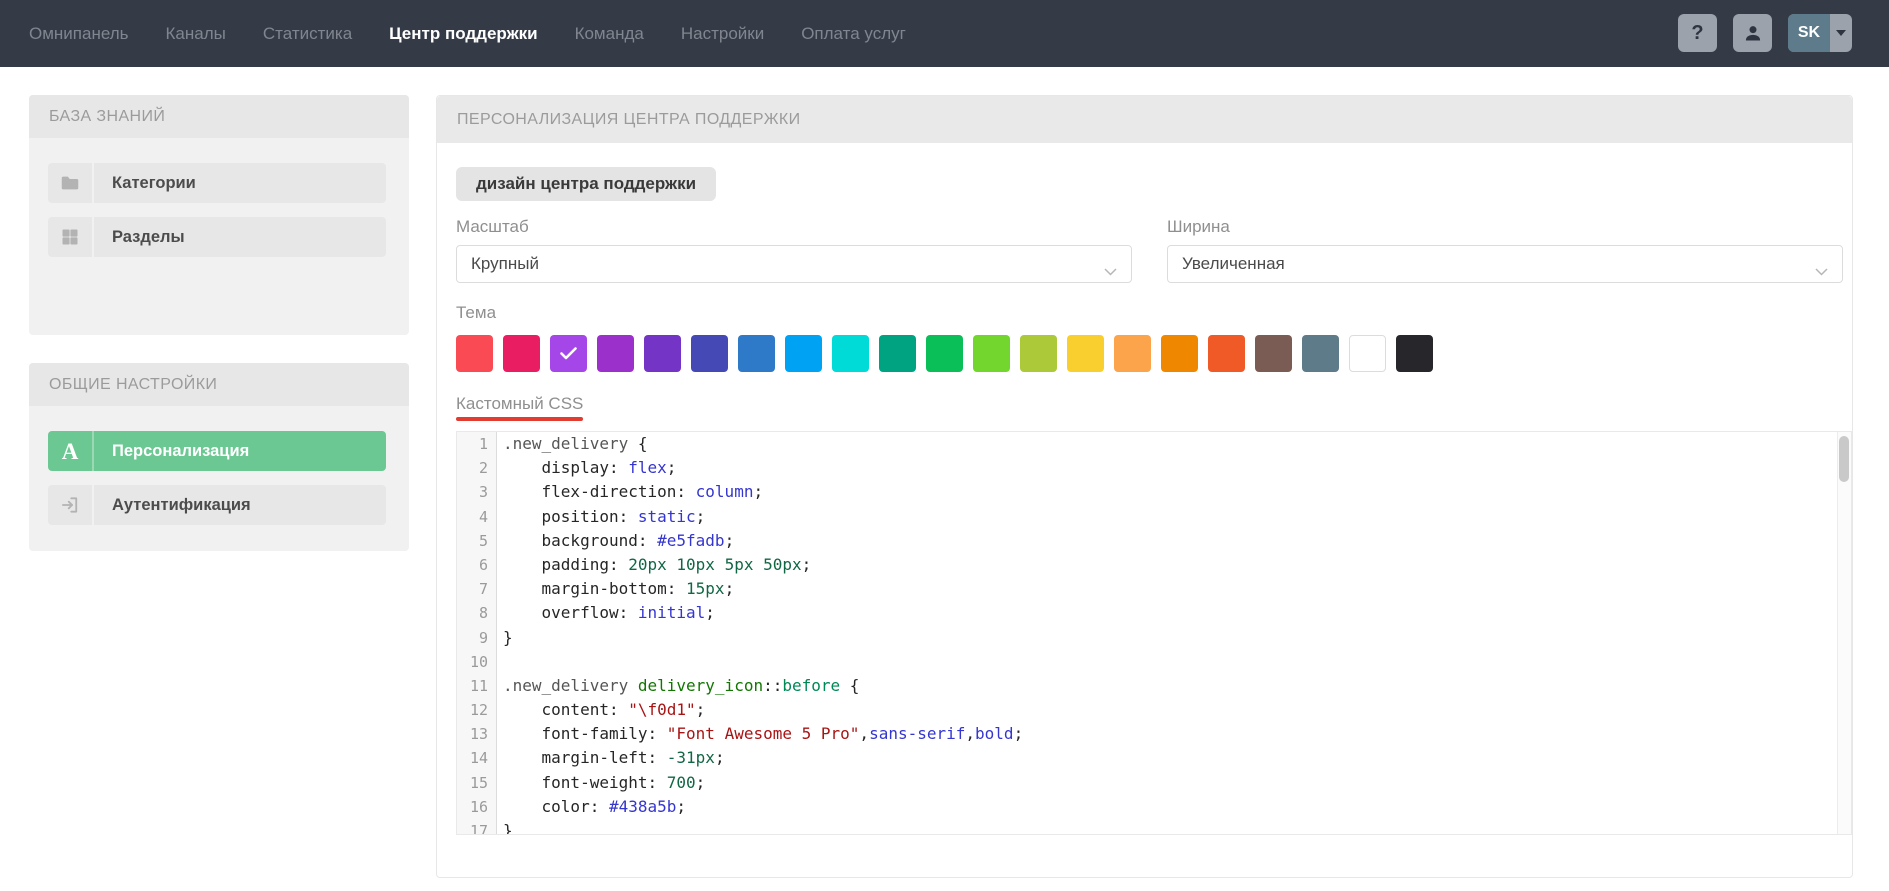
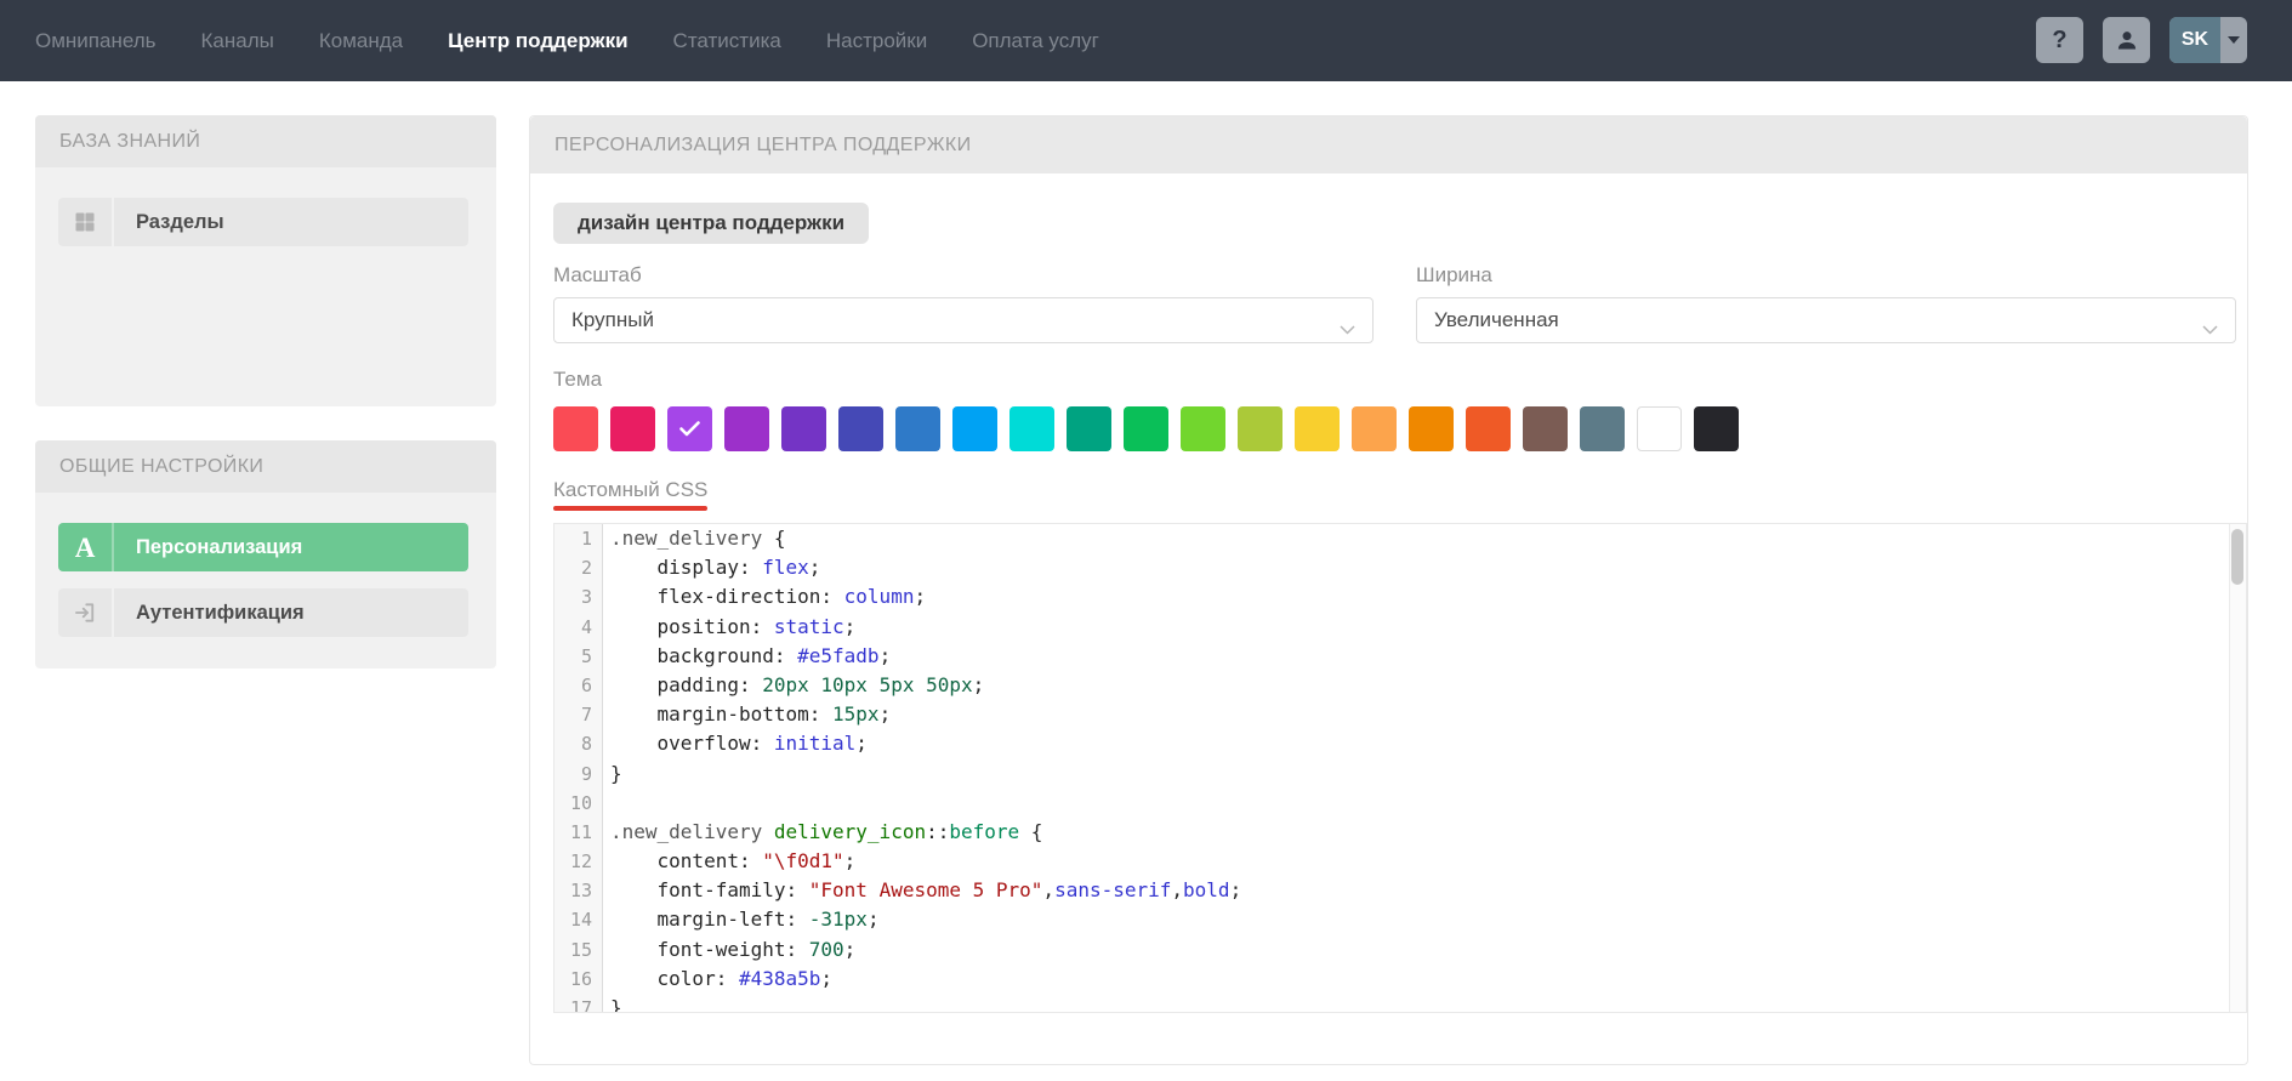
  Омнипанель
  Каналы
- Статистика
+ Команда
  Центр поддержки
- Команда
+ Статистика
  Настройки
  Оплата услуг
  ?
  SK
  БАЗА ЗНАНИЙ
- Категории
  Разделы
  ОБЩИЕ НАСТРОЙКИ
  A
  Персонализация
  Аутентификация
  ПЕРСОНАЛИЗАЦИЯ ЦЕНТРА ПОДДЕРЖКИ
  дизайн центра поддержки
  Масштаб
  Крупный
  Ширина
  Увеличенная
  Тема
  Кастомный CSS
  1
  .new_delivery {
  2
  display: flex;
  3
  flex-direction: column;
  4
  position: static;
  5
  background: #e5fadb;
  6
  padding: 20px 10px 5px 50px;
  7
  margin-bottom: 15px;
  8
  overflow: initial;
  9
  }
  10
  11
  .new_delivery delivery_icon::before {
  12
  content: "\f0d1";
  13
  font-family: "Font Awesome 5 Pro",sans-serif,bold;
  14
  margin-left: -31px;
  15
  font-weight: 700;
  16
  color: #438a5b;
  17
  }
